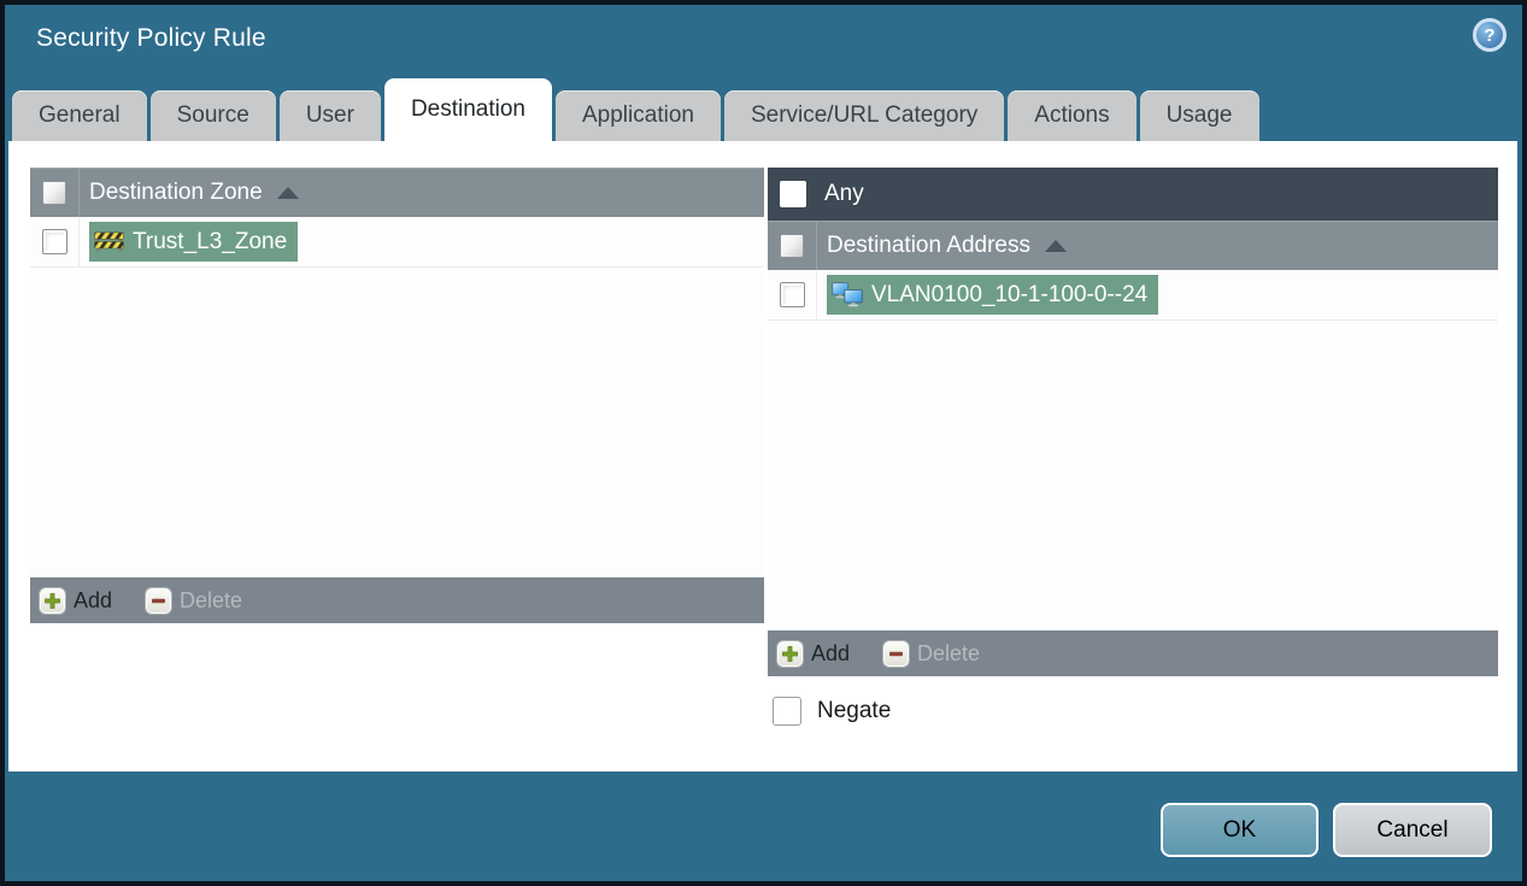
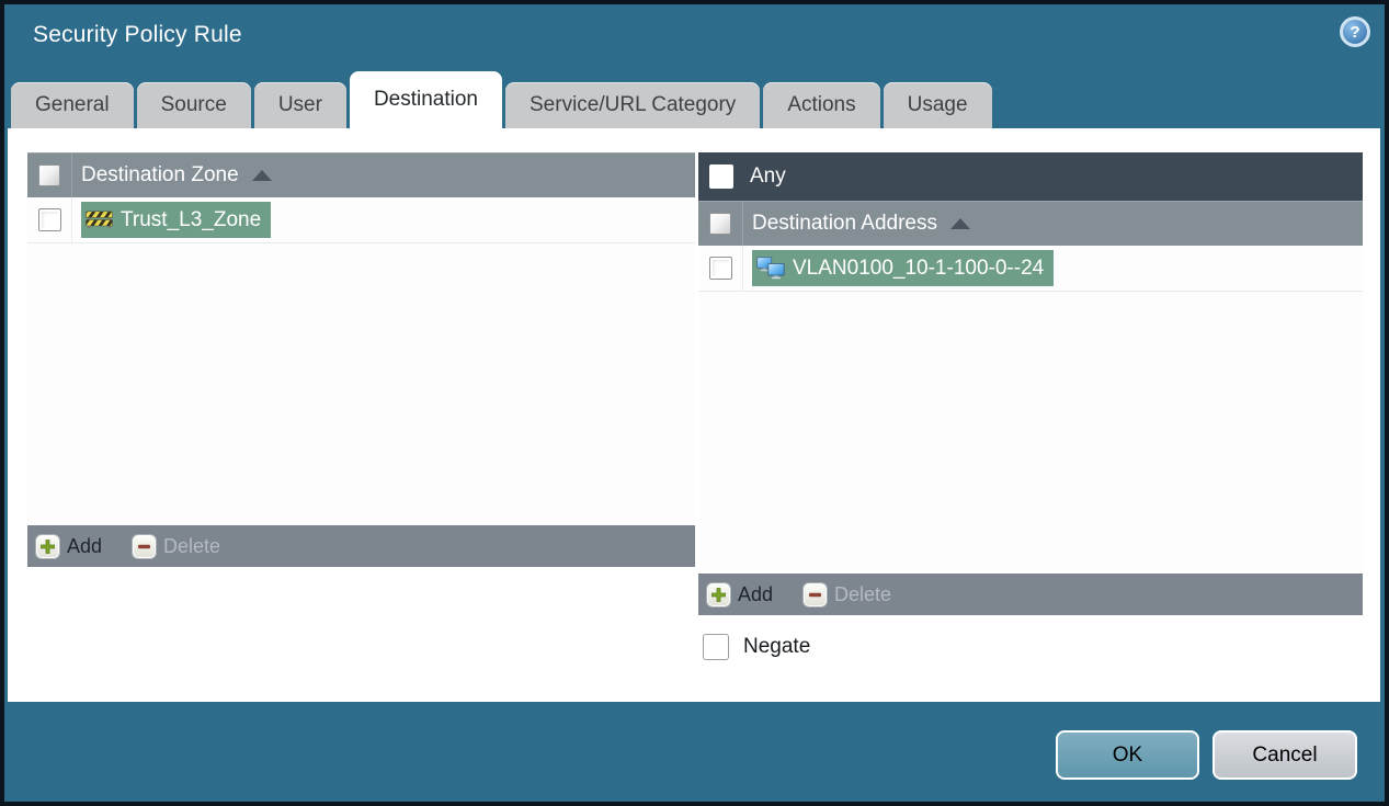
  Security Policy Rule
  ?
  General
  Source
  User
  Destination
- Application
  Service/URL Category
  Actions
  Usage
  Destination Zone
  Trust_L3_Zone
  Add
  Delete
  Any
  Destination Address
  VLAN0100_10-1-100-0--24
  Add
  Delete
  Negate
  OK
  Cancel
